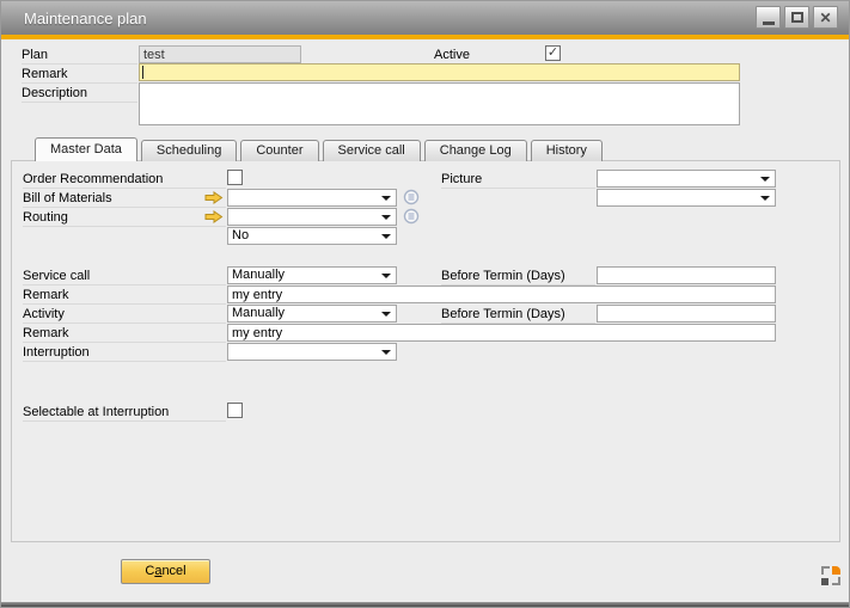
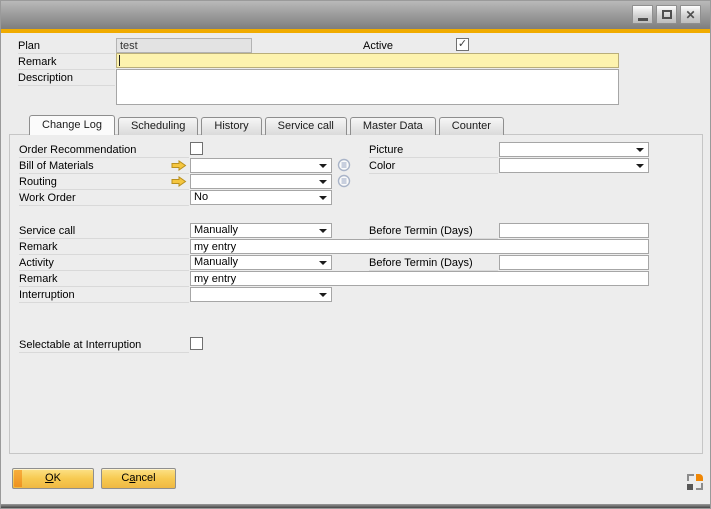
- Maintenance plan
  ✕
  Plan
  test
  Active
  ✓
  Remark
  Description
- Master Data
+ Change Log
  Scheduling
- Counter
+ History
  Service call
- Change Log
+ Master Data
- History
+ Counter
  Order Recommendation
  Picture
  Bill of Materials
+ Color
  Routing
+ Work Order
  No
  Service call
  Manually
  Before Termin (Days)
  Remark
  my entry
  Activity
  Manually
  Before Termin (Days)
  Remark
  my entry
  Interruption
  Selectable at Interruption
+ OK
  Cancel
